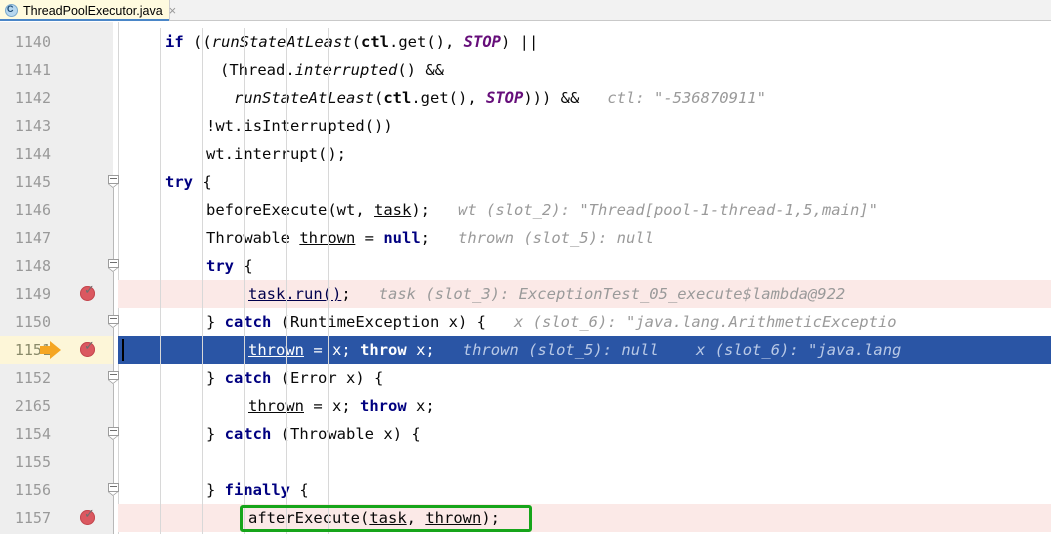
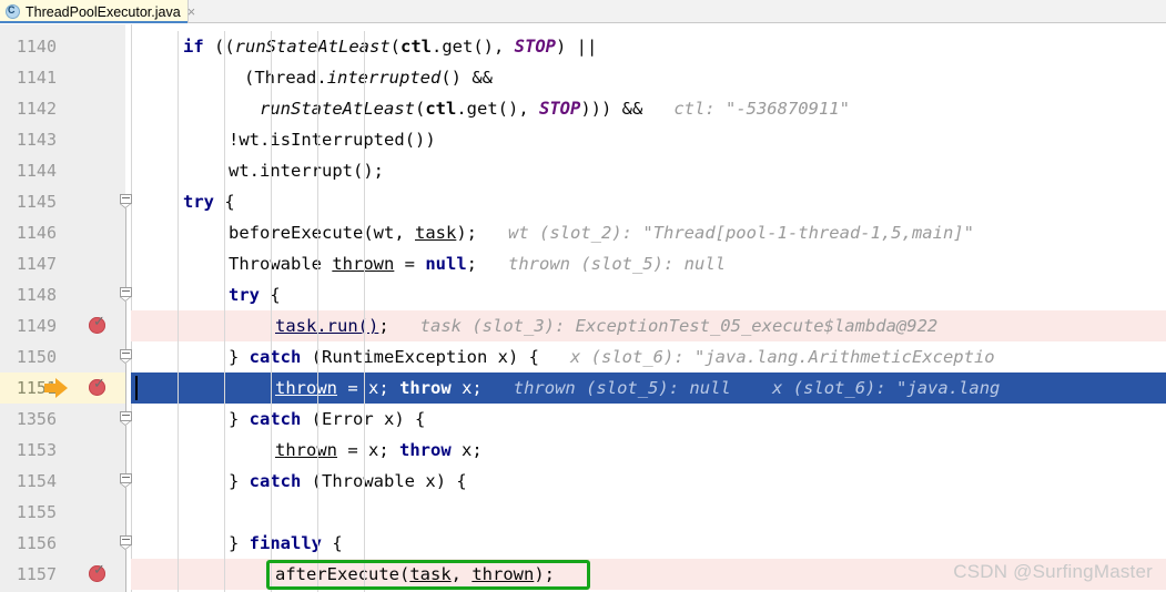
  C
  ThreadPoolExecutor.java
  ×
  1140
  if ((runtateAtLest(ctl.get(), STOP) ||
  1141
  (Tread.intrrupted() &&
  1142
  runStteAtLeast(ctl.get(), STOP))) && ctl: "-536870911"
  1143
  !wt.isInerrupted())
  1144
  wt.interupt();
  1145
  try {
  1146
  beforeExcute(wt, task); wt (slot_2): "Thread[pool-1-thread-1,5,main]"
  1147
  Throwabl thrown = null; thrown (slot_5): null
  1148
  try {
  1149
  ✓
  task.run); task (slot_3): ExceptionTest_05_execute$lambda@922
  1150
  } catch RuntimeException x) { x (slot_6): "java.lang.ArithmeticExceptio
  115
  ✓
  thrown = x; throw x; thrown (slot_5): null x (slot_6): "java.lang
- 1152
+ 1356
  } catch Error x) {
- 2165
+ 1153
  thrown = x; throw x;
  1154
  } catch Throwable x) {
  1155
  1156
  } finall {
  1157
  ✓
  afterExeute(task, thrown);
+ CSDN @SurfingMaster
